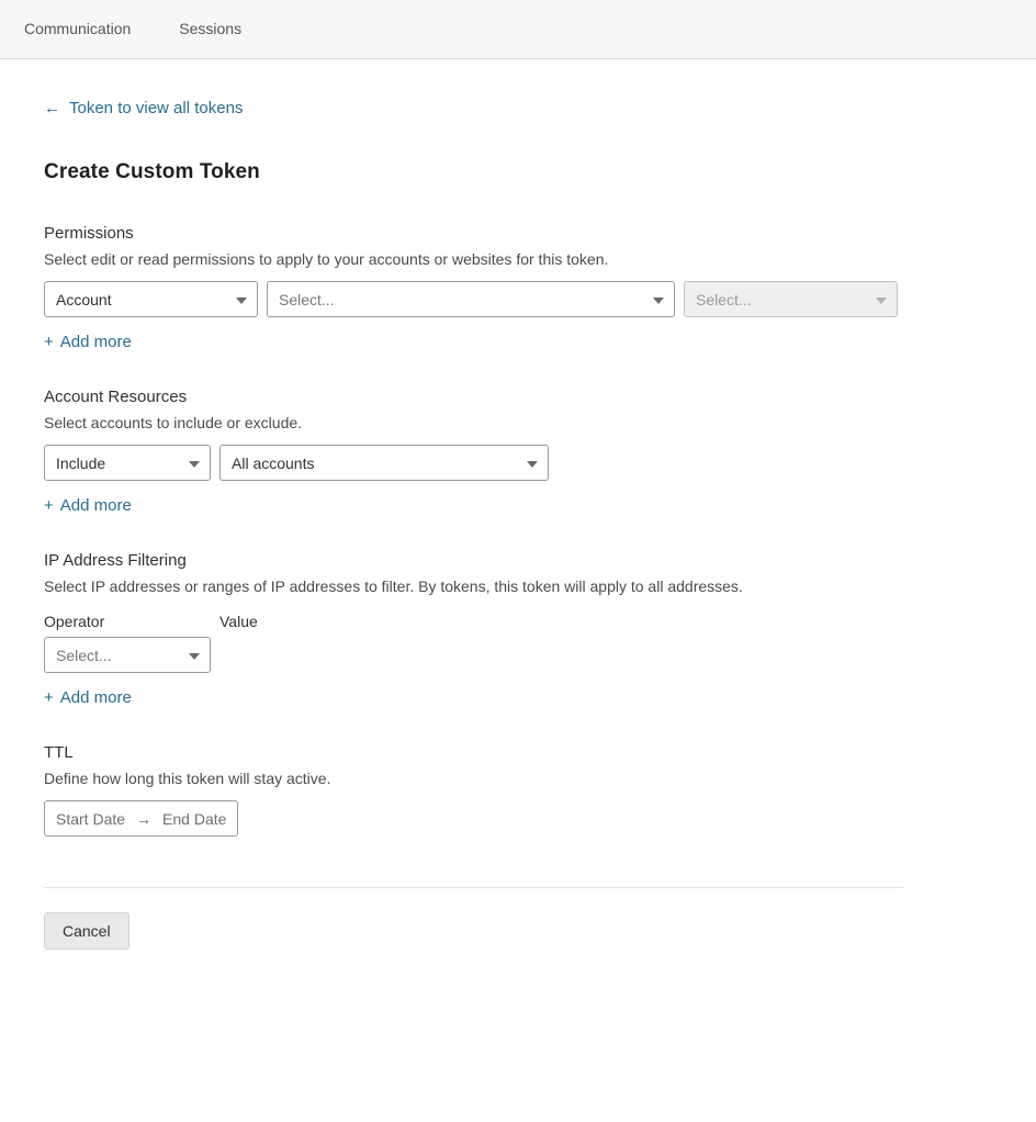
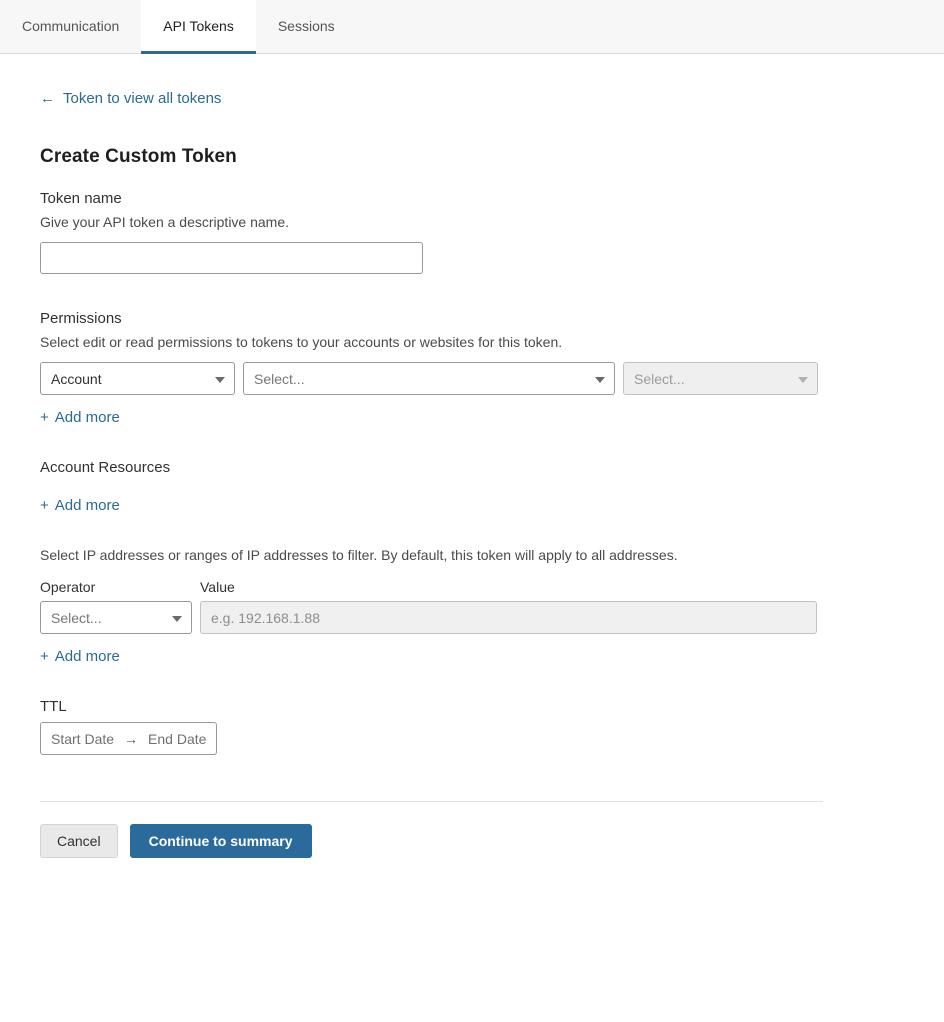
  Communication
+ API Tokens
  Sessions
  ←
  Token to view all tokens
  Create Custom Token
+ Token name
+ Give your API token a descriptive name.
  Permissions
- Select edit or read permissions to apply to your accounts or websites for this token.
+ Select edit or read permissions to tokens to your accounts or websites for this token.
  Account
  Select...
  Select...
  +
  Add more
  Account Resources
- Select accounts to include or exclude.
- Include
- All accounts
  +
  Add more
- IP Address Filtering
- Select IP addresses or ranges of IP addresses to filter. By tokens, this token will apply to all addresses.
+ Select IP addresses or ranges of IP addresses to filter. By default, this token will apply to all addresses.
  Operator
  Value
  Select...
+ e.g. 192.168.1.88
  +
  Add more
  TTL
- Define how long this token will stay active.
  Start Date
  →
  End Date
  Cancel
+ Continue to summary
